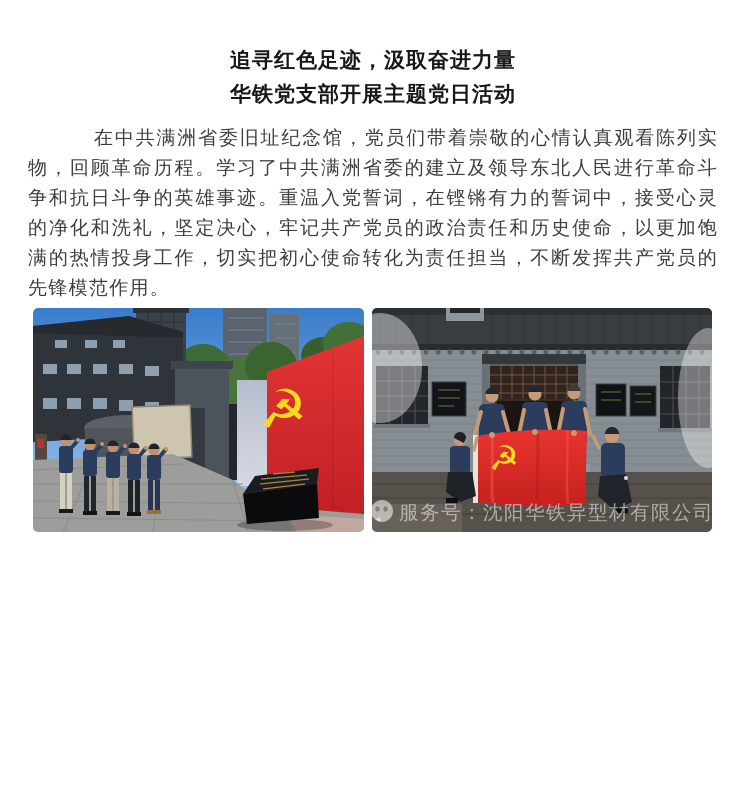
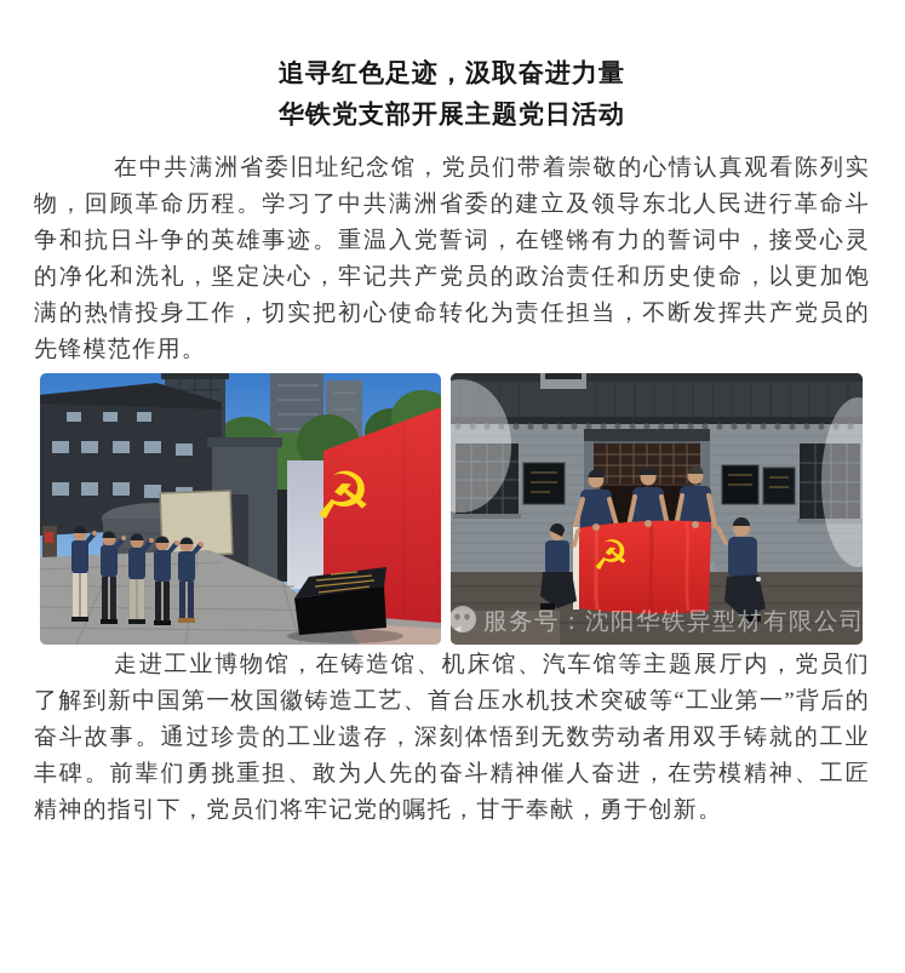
  追寻红色足迹，汲取奋进力量
  华铁党支部开展主题党日活动
  在中共满洲省委旧址纪念馆，党员们带着崇敬的心情认真观看陈列实物，回顾革命历程。学习了中共满洲省委的建立及领导东北人民进行革命斗争和抗日斗争的英雄事迹。重温入党誓词，在铿锵有力的誓词中，接受心灵的净化和洗礼，坚定决心，牢记共产党员的政治责任和历史使命，以更加饱满的热情投身工作，切实把初心使命转化为责任担当，不断发挥共产党员的先锋模范作用。
  ☭
  ☭
  服务号：沈阳华铁异型材有限公司
+ 走进工业博物馆，在铸造馆、机床馆、汽车馆等主题展厅内，党员们了解到新中国第一枚国徽铸造工艺、首台压水机技术突破等“工业第一”背后的奋斗故事。通过珍贵的工业遗存，深刻体悟到无数劳动者用双手铸就的工业丰碑。前辈们勇挑重担、敢为人先的奋斗精神催人奋进，在劳模精神、工匠精神的指引下，党员们将牢记党的嘱托，甘于奉献，勇于创新。
